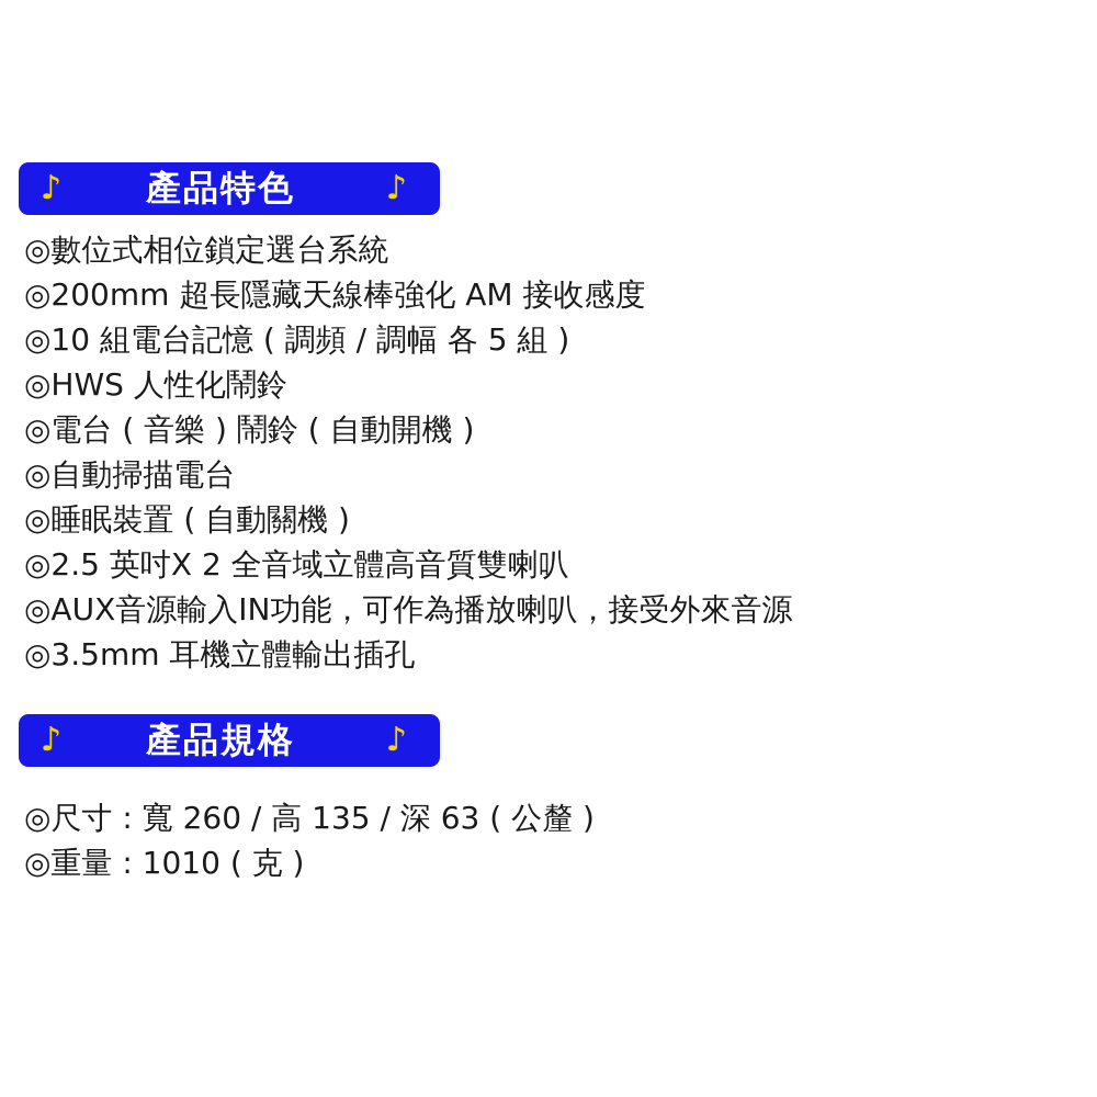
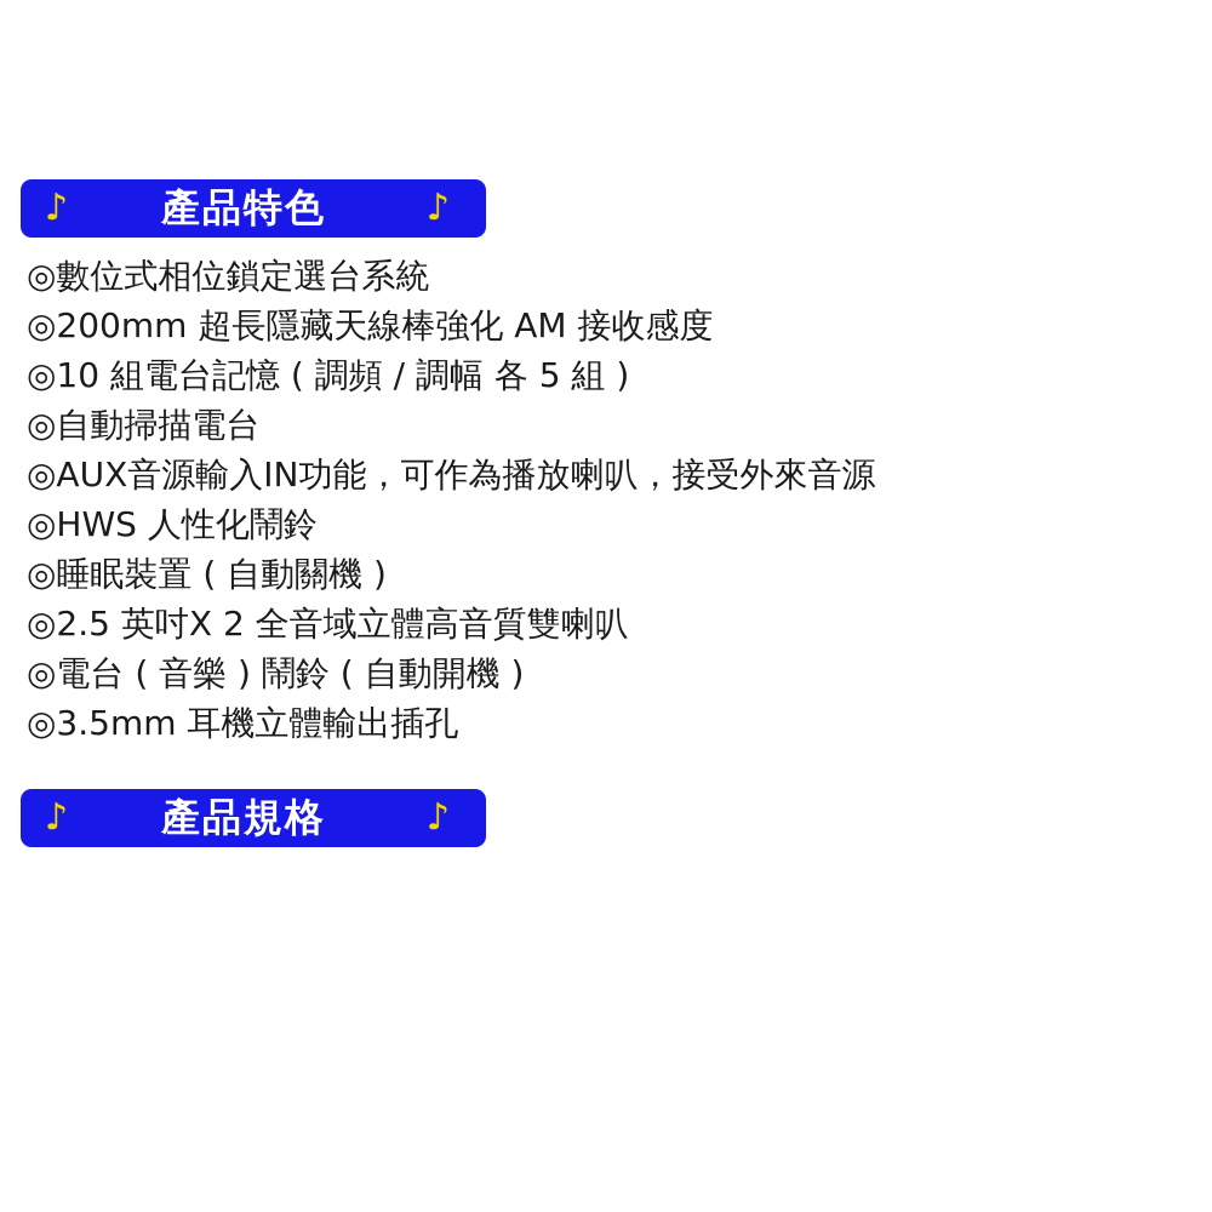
  ♪
  產品特色
  ♪
  ◎數位式相位鎖定選台系統
  ◎200mm 超長隱藏天線棒強化 AM 接收感度
  ◎10 組電台記憶 ( 調頻 / 調幅 各 5 組 )
- ◎HWS 人性化鬧鈴
+ ◎自動掃描電台
- ◎電台 ( 音樂 ) 鬧鈴 ( 自動開機 )
+ ◎AUX音源輸入IN功能，可作為播放喇叭，接受外來音源
- ◎自動掃描電台
+ ◎HWS 人性化鬧鈴
  ◎睡眠裝置 ( 自動關機 )
  ◎2.5 英吋X 2 全音域立體高音質雙喇叭
- ◎AUX音源輸入IN功能，可作為播放喇叭，接受外來音源
+ ◎電台 ( 音樂 ) 鬧鈴 ( 自動開機 )
  ◎3.5mm 耳機立體輸出插孔
  ♪
  產品規格
  ♪
- ◎尺寸 : 寬 260 / 高 135 / 深 63 ( 公釐 )
- ◎重量 : 1010 ( 克 )
